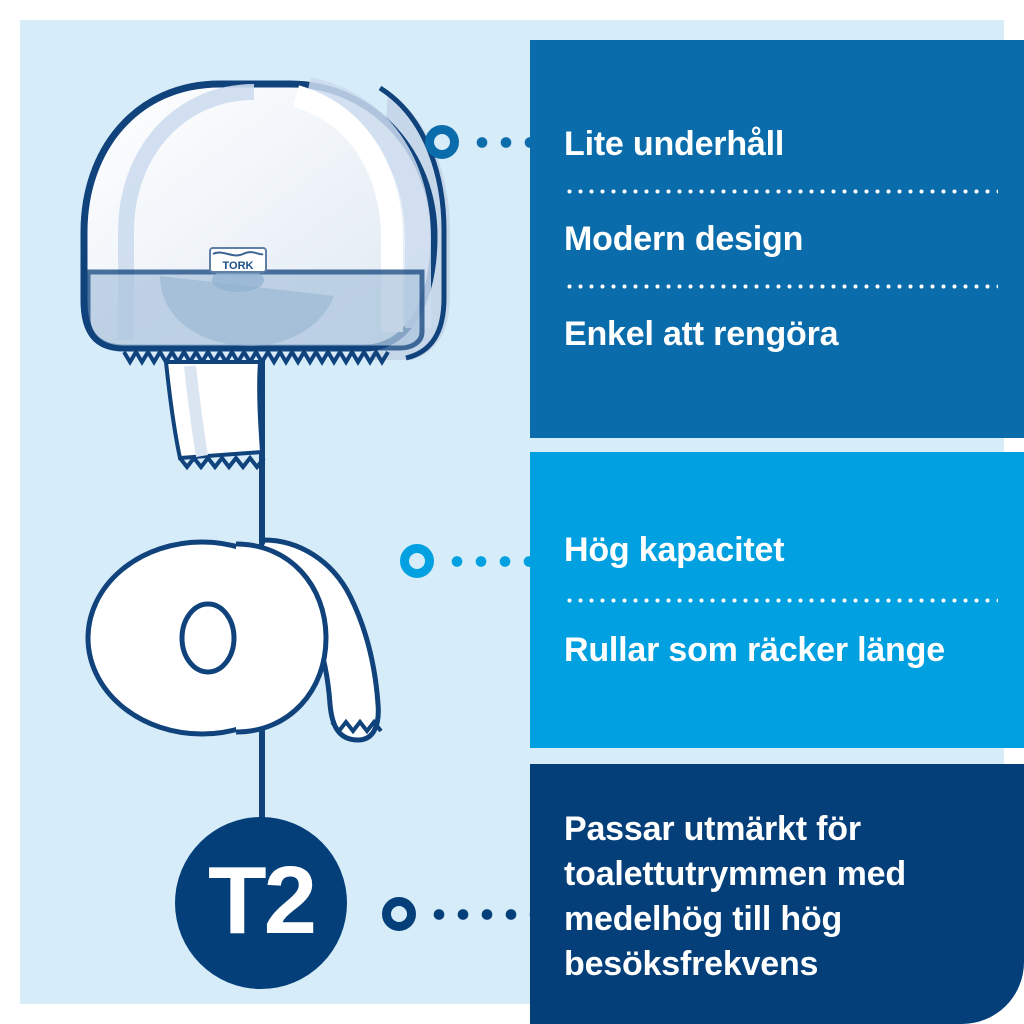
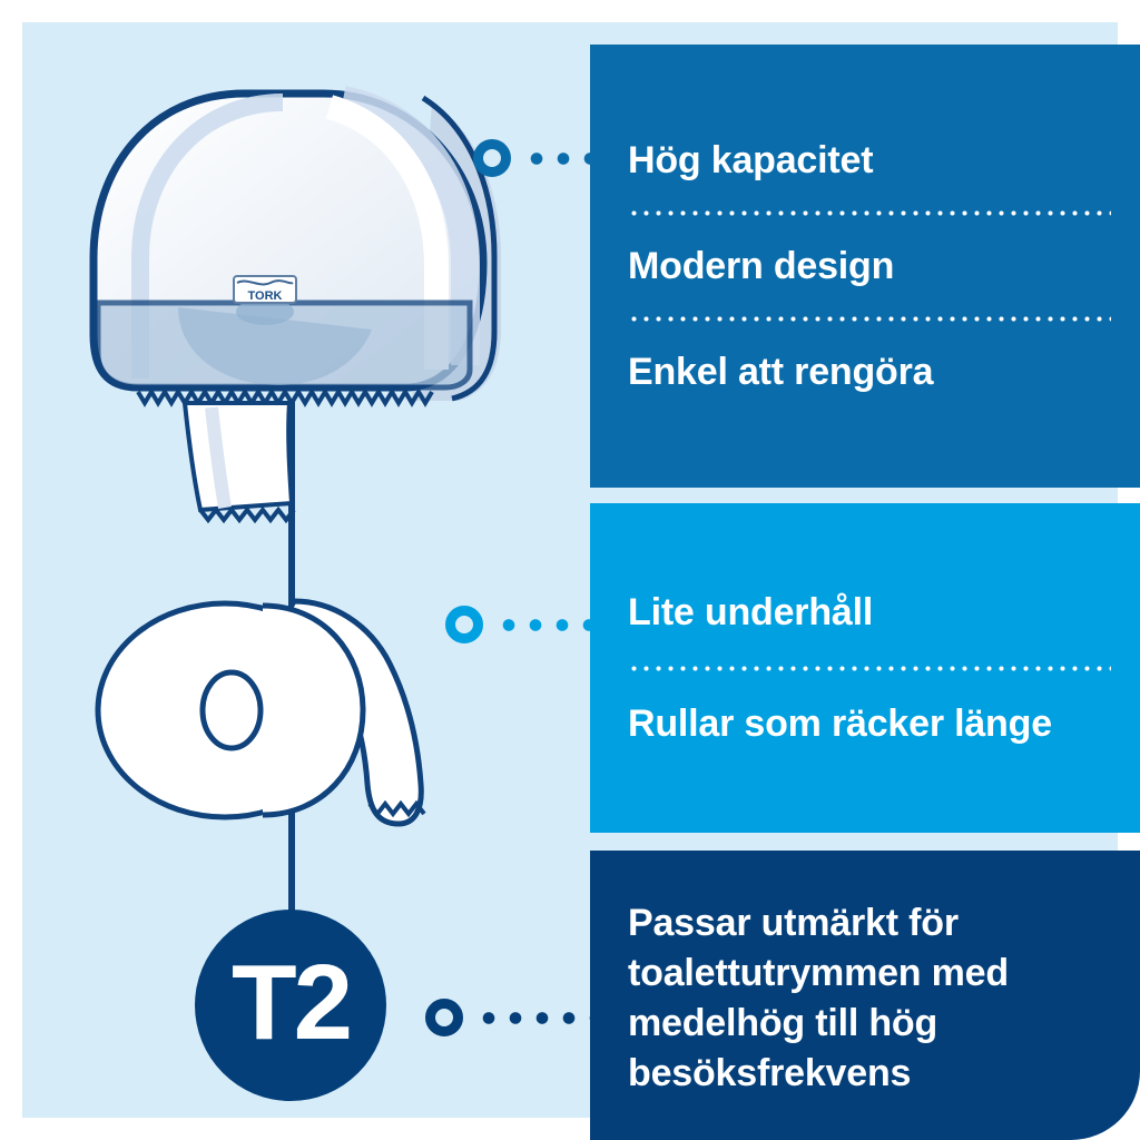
  TORK
  T2
- Lite underhåll
+ Hög kapacitet
  Modern design
  Enkel att rengöra
- Hög kapacitet
+ Lite underhåll
  Rullar som räcker länge
  Passar utmärkt för toalettutrymmen med medelhög till hög besöksfrekvens
